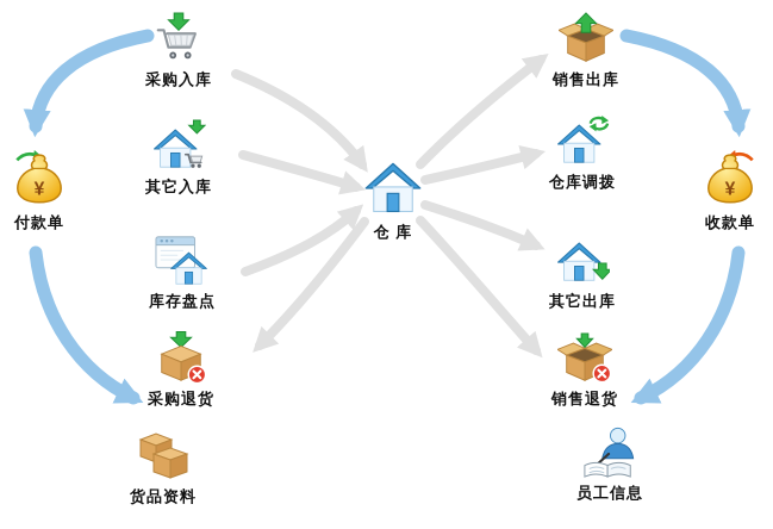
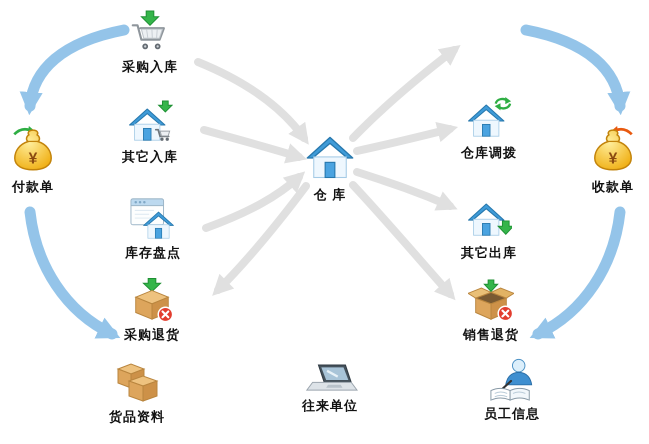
  仓 库
  采购入库
  其它入库
  库存盘点
  采购退货
  ¥
  付款单
- 销售出库
  仓库调拨
  其它出库
  销售退货
  ¥
  收款单
  货品资料
+ 往来单位
  员工信息
